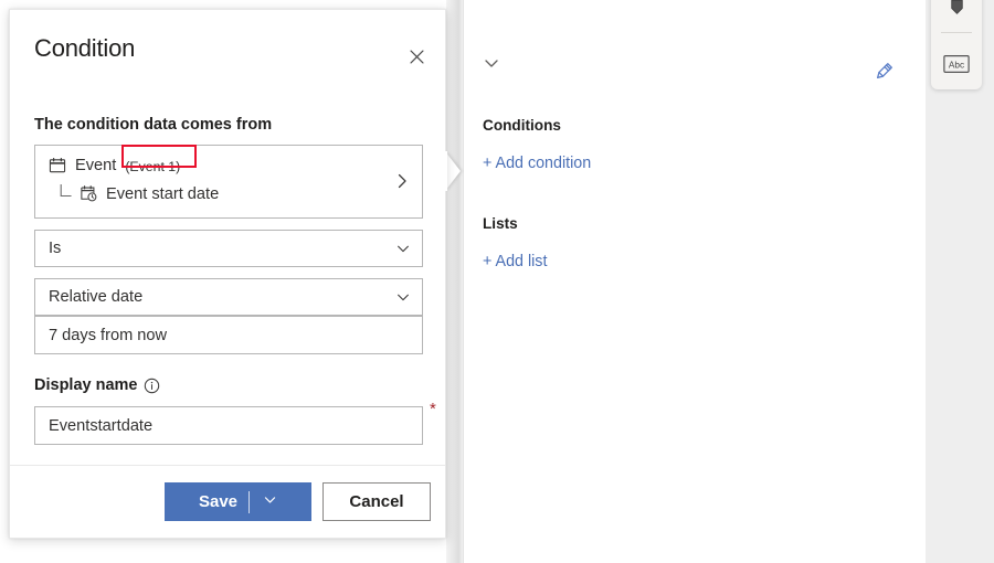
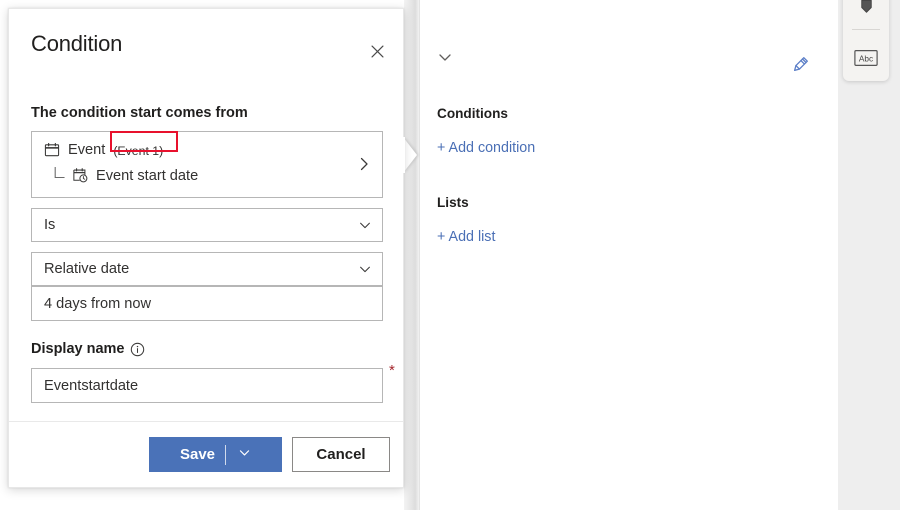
  Conditions
  + Add condition
  Lists
  + Add list
  Abc
  Condition
- The condition data comes from
+ The condition start comes from
  Event
  (Event 1)
  Event start date
  Is
  Relative date
- 7 days from now
+ 4 days from now
  Display name
  Eventstartdate
  *
  Save
  Cancel
